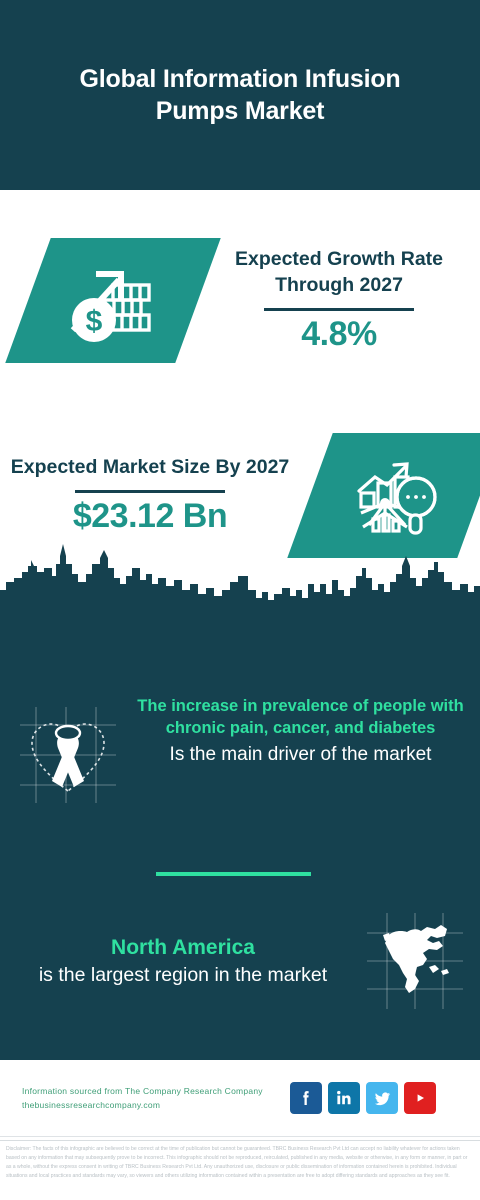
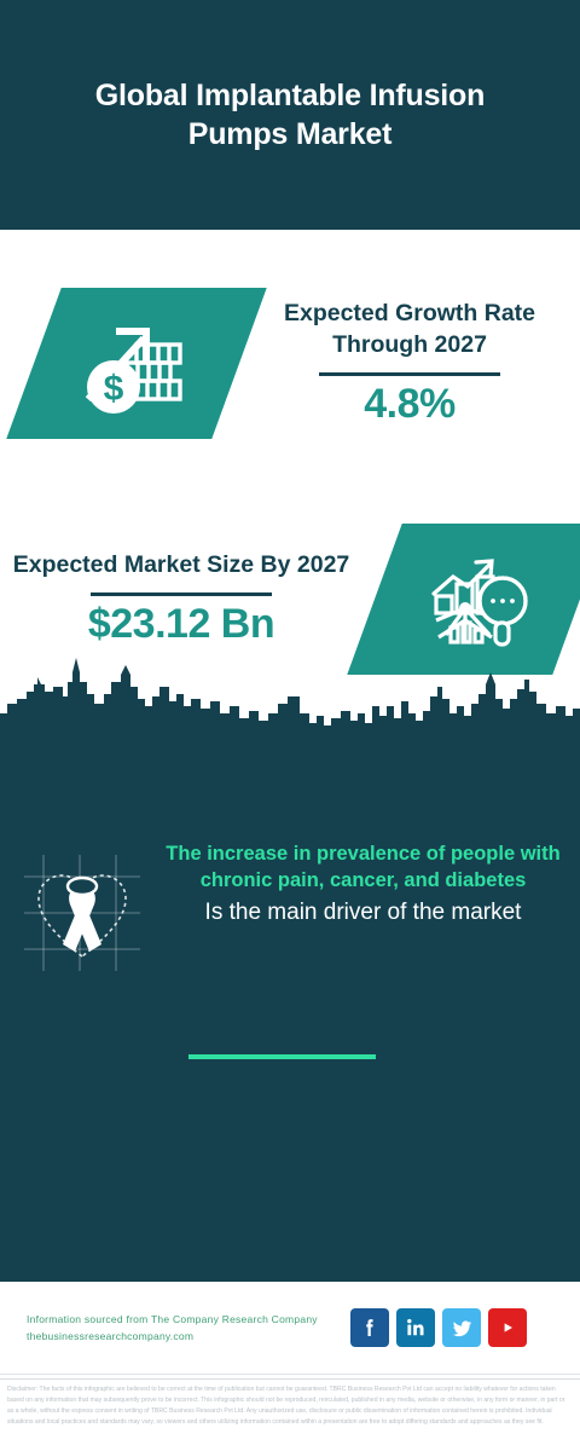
- Global Information Infusion Pumps Market
+ Global Implantable Infusion Pumps Market
  $
  Expected Growth Rate Through 2027
  4.8%
  Expected Market Size By 2027
  $23.12 Bn
  The increase in prevalence of people with chronic pain, cancer, and diabetes
  Is the main driver of the market
- North America
- is the largest region in the market
  Information sourced from The Company Research Company
  thebusinessresearchcompany.com
